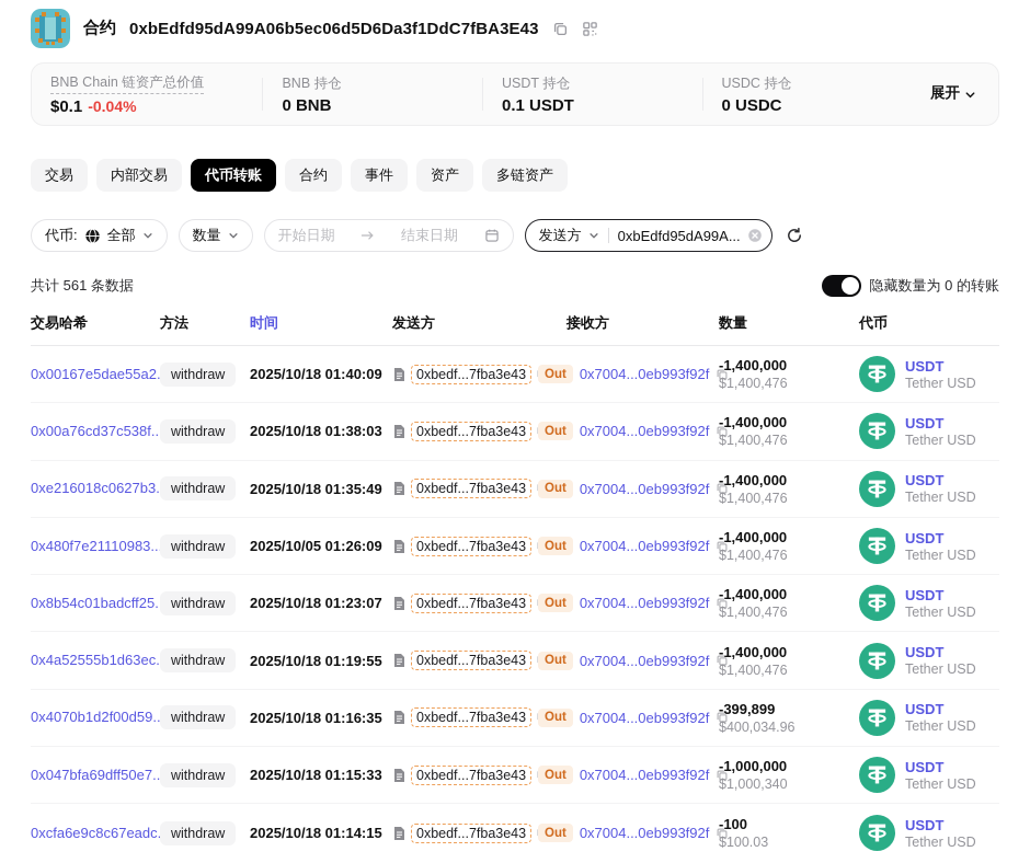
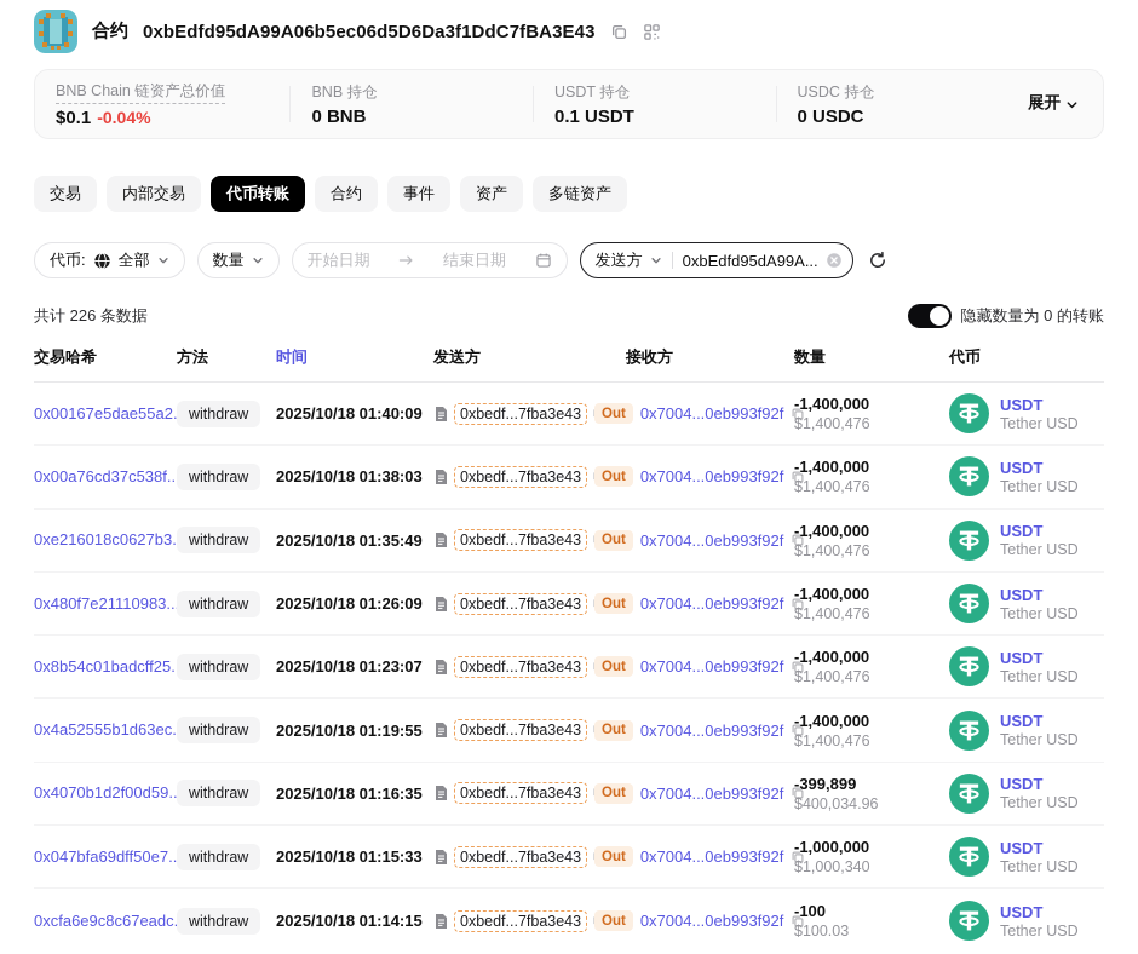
  合约
  0xbEdfd95dA99A06b5ec06d5D6Da3f1DdC7fBA3E43
  BNB Chain 链资产总价值
  $0.1 -0.04%
  BNB 持仓
  0 BNB
  USDT 持仓
  0.1 USDT
  USDC 持仓
  0 USDC
  展开
  交易
  内部交易
  代币转账
  合约
  事件
  资产
  多链资产
  代币:
  全部
  数量
  开始日期
  结束日期
  发送方
  0xbEdfd95dA99A...
- 共计 561 条数据
+ 共计 226 条数据
  隐藏数量为 0 的转账
  交易哈希
  方法
  时间
  发送方
  接收方
  数量
  代币
  0x00167e5dae55a2.
  withdraw
  2025/10/18 01:40:09
  0xbedf...7fba3e43
  Out
  0x7004...0eb993f92f
  -1,400,000
  $1,400,476
  USDT
  Tether USD
  0x00a76cd37c538f..
  withdraw
  2025/10/18 01:38:03
  0xbedf...7fba3e43
  Out
  0x7004...0eb993f92f
  -1,400,000
  $1,400,476
  USDT
  Tether USD
  0xe216018c0627b3.
  withdraw
  2025/10/18 01:35:49
  0xbedf...7fba3e43
  Out
  0x7004...0eb993f92f
  -1,400,000
  $1,400,476
  USDT
  Tether USD
  0x480f7e21110983..
  withdraw
- 2025/10/05 01:26:09
+ 2025/10/18 01:26:09
  0xbedf...7fba3e43
  Out
  0x7004...0eb993f92f
  -1,400,000
  $1,400,476
  USDT
  Tether USD
  0x8b54c01badcff25.
  withdraw
  2025/10/18 01:23:07
  0xbedf...7fba3e43
  Out
  0x7004...0eb993f92f
  -1,400,000
  $1,400,476
  USDT
  Tether USD
  0x4a52555b1d63ec.
  withdraw
  2025/10/18 01:19:55
  0xbedf...7fba3e43
  Out
  0x7004...0eb993f92f
  -1,400,000
  $1,400,476
  USDT
  Tether USD
  0x4070b1d2f00d59..
  withdraw
  2025/10/18 01:16:35
  0xbedf...7fba3e43
  Out
  0x7004...0eb993f92f
  -399,899
  $400,034.96
  USDT
  Tether USD
  0x047bfa69dff50e7..
  withdraw
  2025/10/18 01:15:33
  0xbedf...7fba3e43
  Out
  0x7004...0eb993f92f
  -1,000,000
  $1,000,340
  USDT
  Tether USD
  0xcfa6e9c8c67eadc
  withdraw
  2025/10/18 01:14:15
  0xbedf...7fba3e43
  Out
  0x7004...0eb993f92f
  -100
  $100.03
  USDT
  Tether USD
